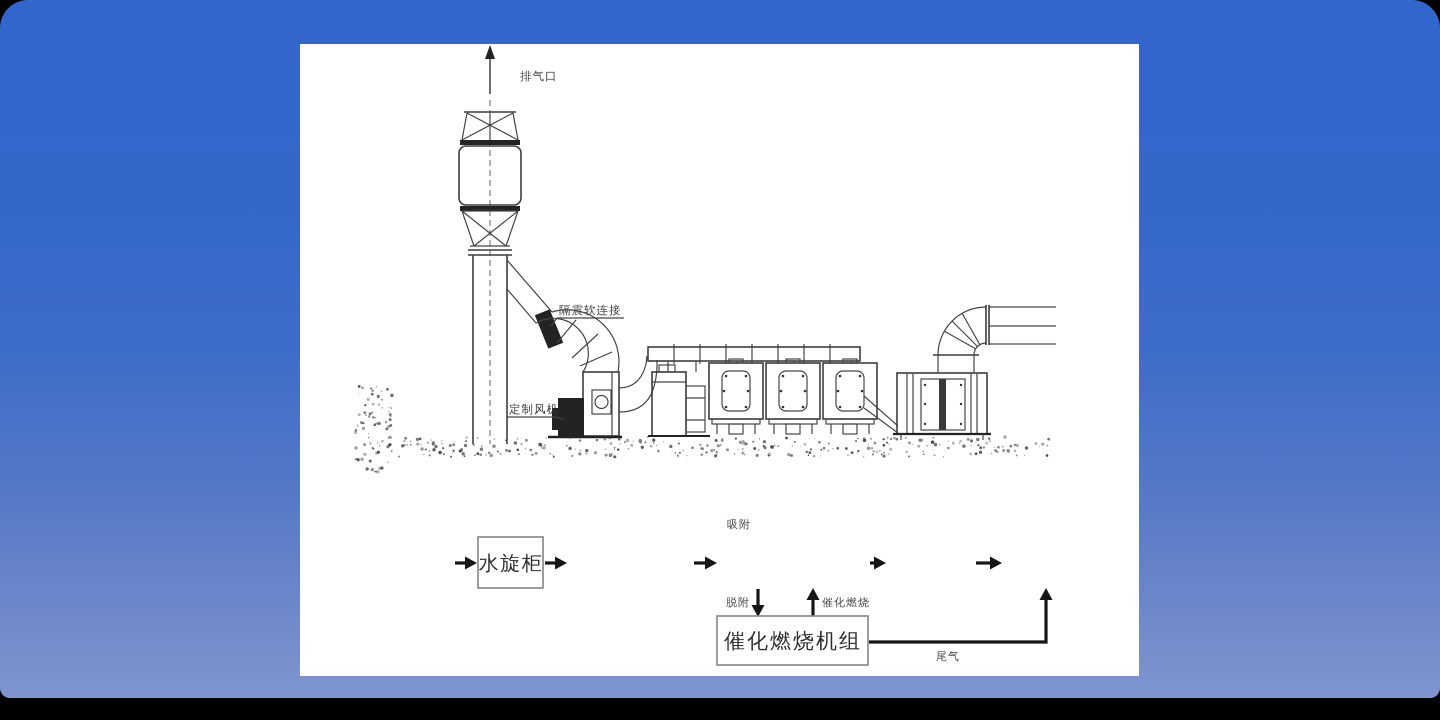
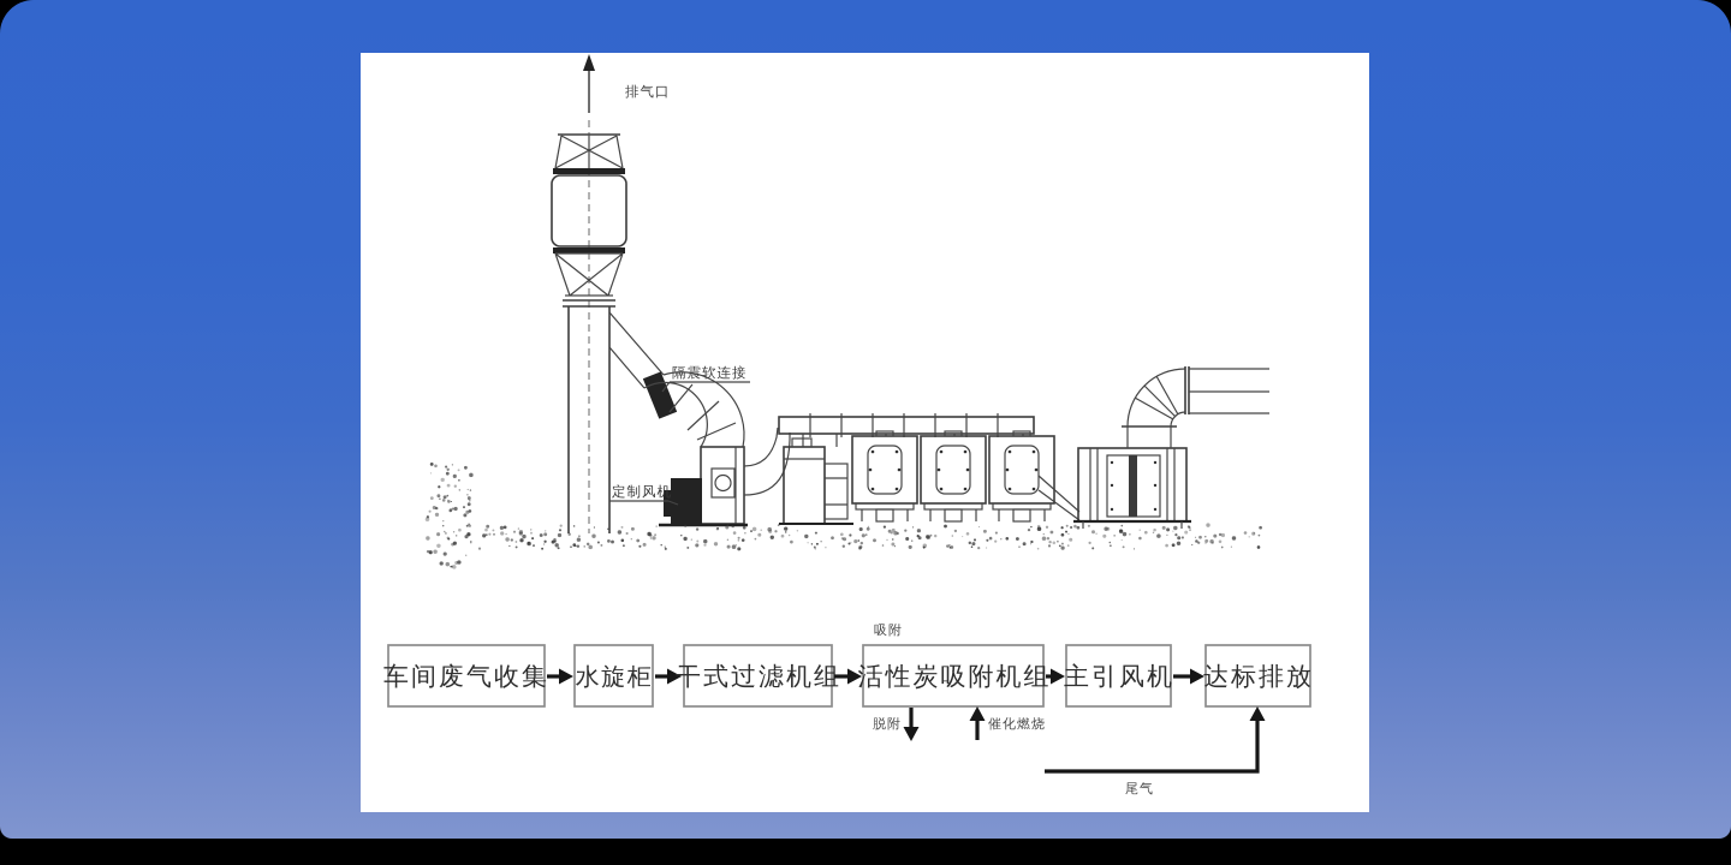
  排气口
  隔震软连接
  定制风机
+ 车间废气收集
  水旋柜
+ 干式过滤机组
+ 活性炭吸附机组
  吸附
+ 主引风机
+ 达标排放
  脱附
  催化燃烧
- 催化燃烧机组
  尾气
